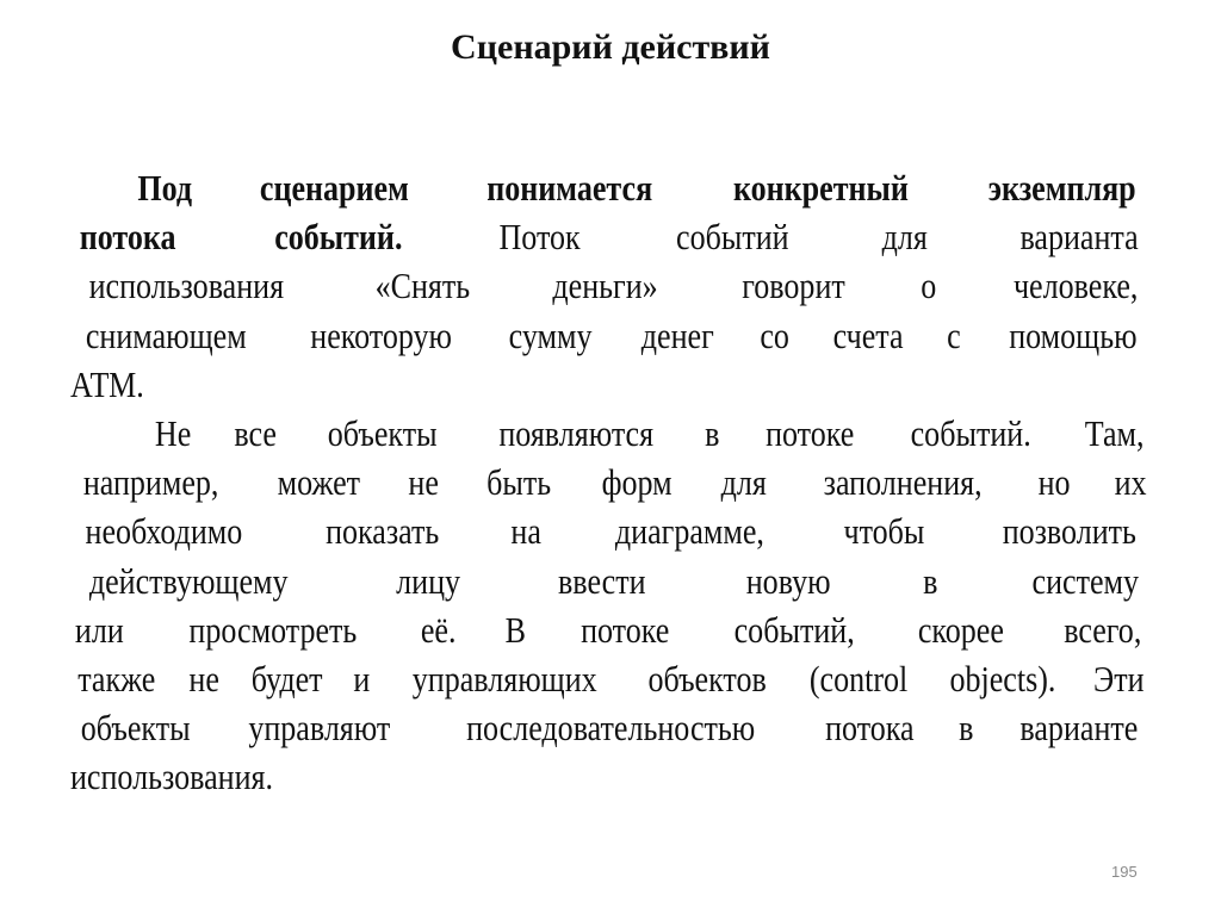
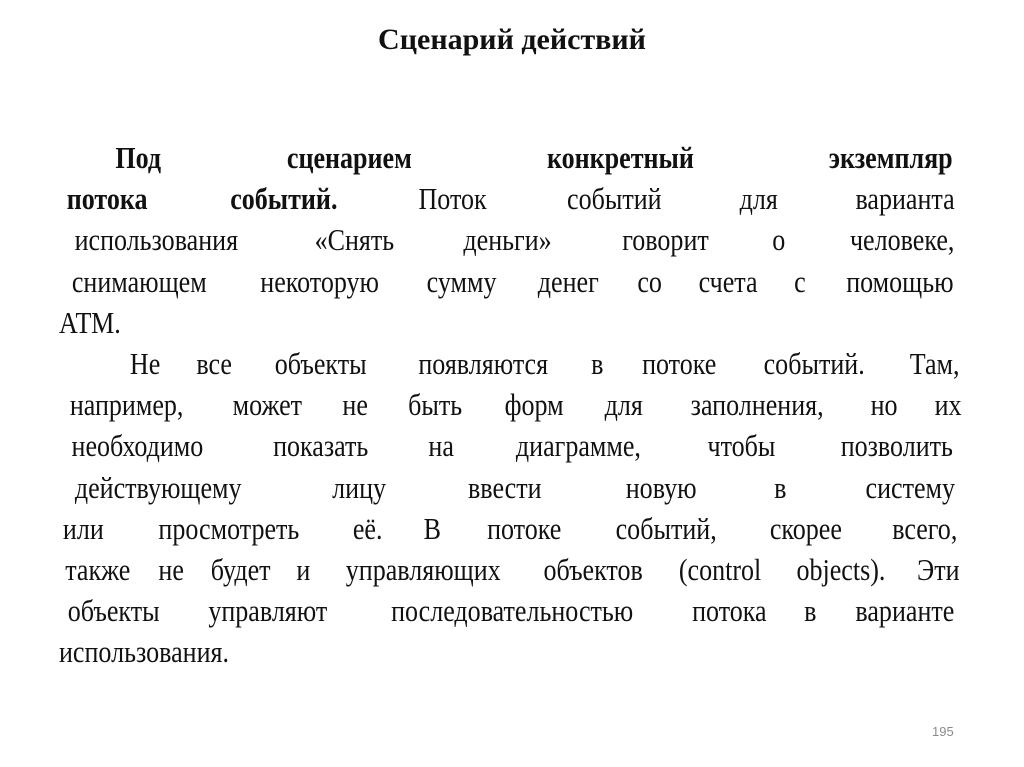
  Сценарий действий
  Под
  сценарием
- понимается
  конкретный
  экземпляр
  потока
  событий.
  Поток
  событий
  для
  варианта
  использования
  «Снять
  деньги»
  говорит
  о
  человеке,
  снимающем
  некоторую
  сумму
  денег
  со
  счета
  с
  помощью
  АТМ.
  Не
  все
  объекты
  появляются
  в
  потоке
  событий.
  Там,
  например,
  может
  не
  быть
  форм
  для
  заполнения,
  но
  их
  необходимо
  показать
  на
  диаграмме,
  чтобы
  позволить
  действующему
  лицу
  ввести
  новую
  в
  систему
  или
  просмотреть
  её.
  В
  потоке
  событий,
  скорее
  всего,
  также
  не
  будет
  и
  управляющих
  объектов
  (control
  objects).
  Эти
  объекты
  управляют
  последовательностью
  потока
  в
  варианте
  использования.
  195
